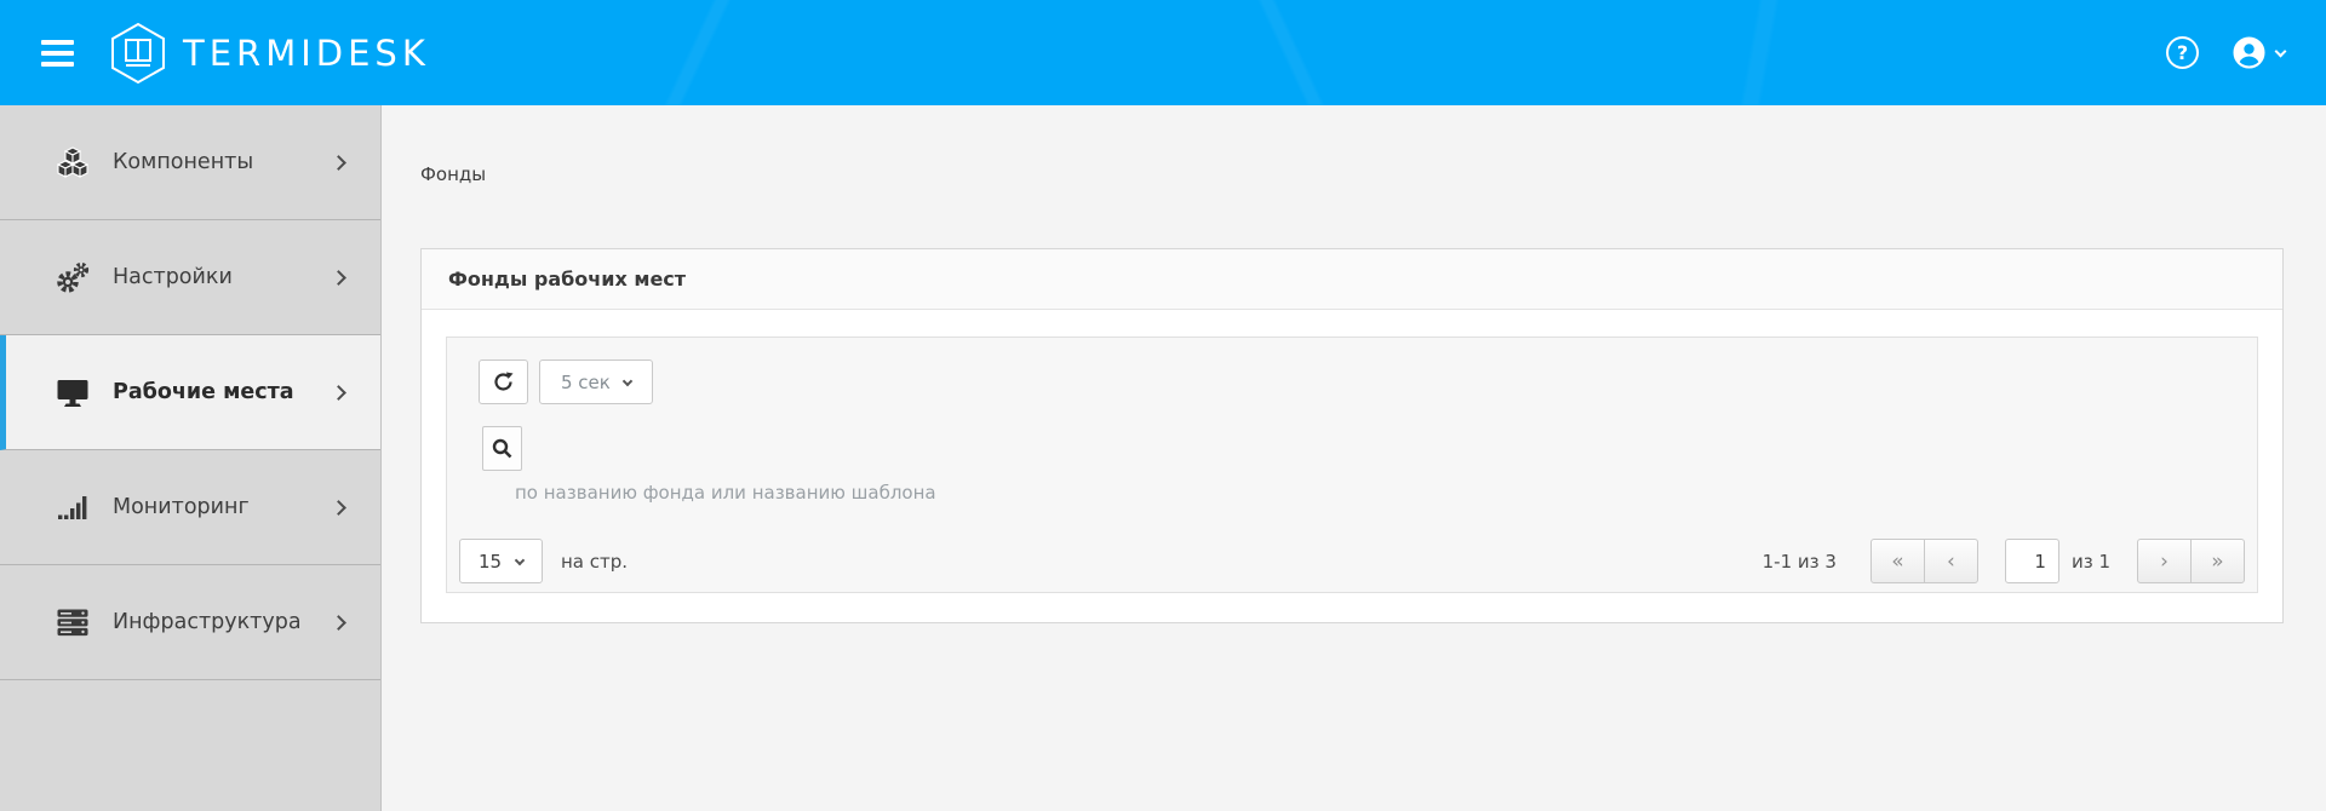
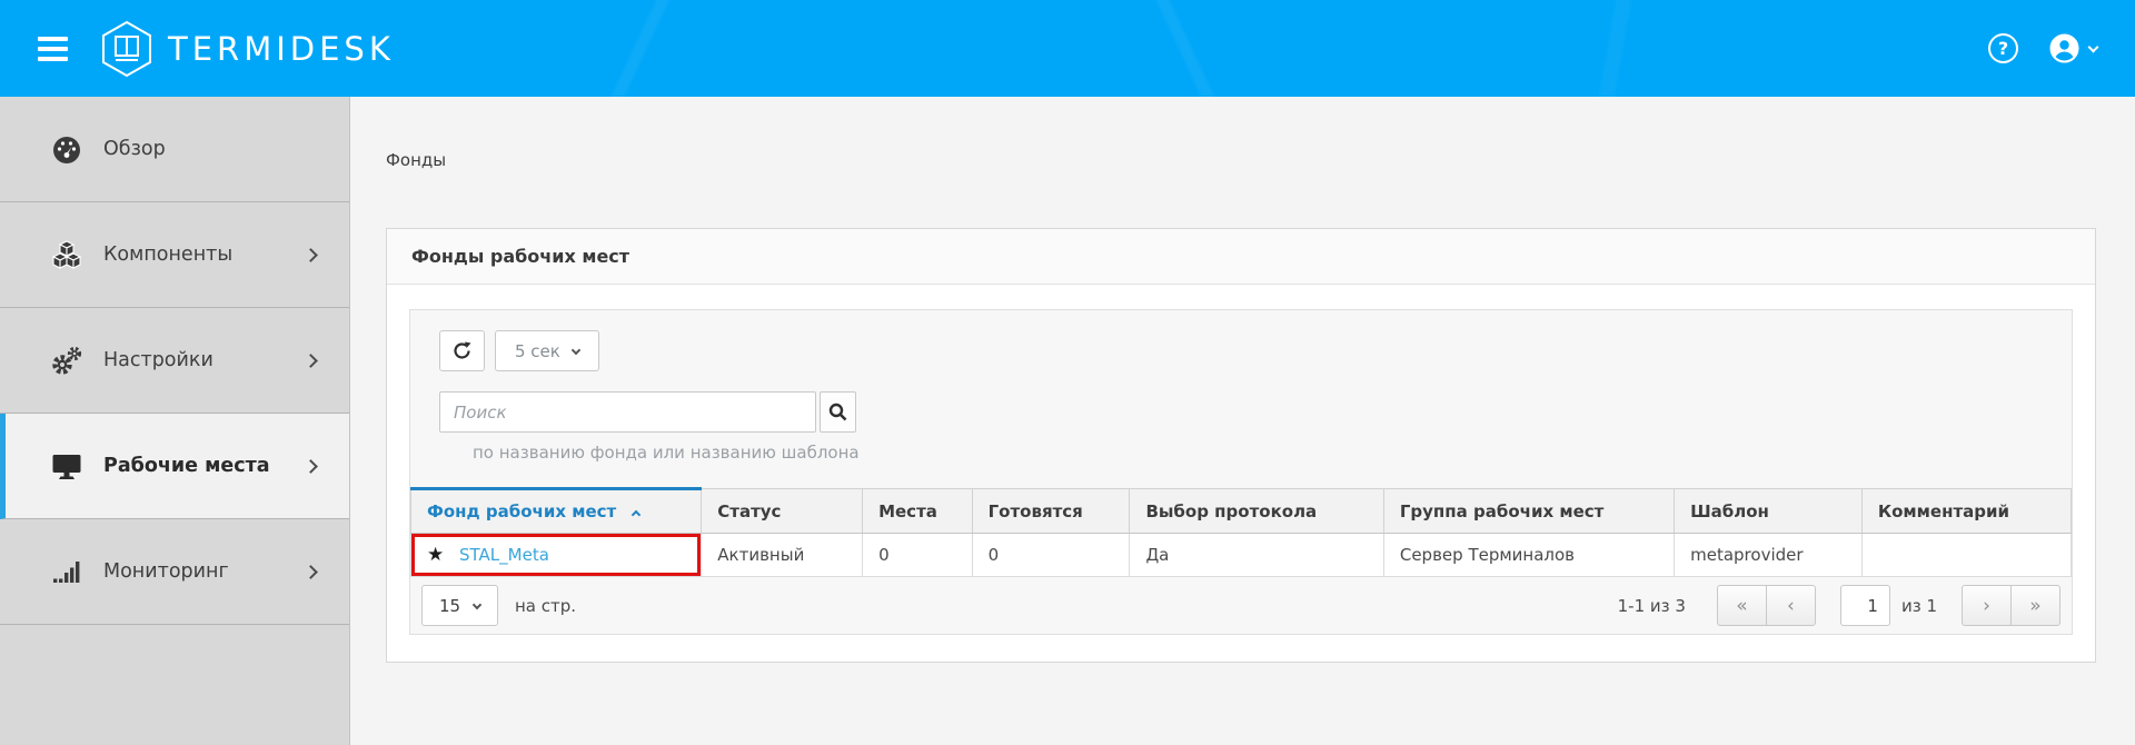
  TERMIDESK
  ?
+ Обзор
  Компоненты
  Настройки
  Рабочие места
  Мониторинг
- Инфраструктура
  Фонды
  Фонды рабочих мест
  5 сек
+ Поиск
  по названию фонда или названию шаблона
+ Фонд рабочих мест	Статус	Места	Готовятся	Выбор протокола	Группа рабочих мест	Шаблон	Комментарий
+ ★ STAL_Meta	Активный	0	0	Да	Сервер Терминалов	metaprovider
  15
  на стр.
  1-1 из 3
  «
  ‹
  1
  из 1
  ›
  »
